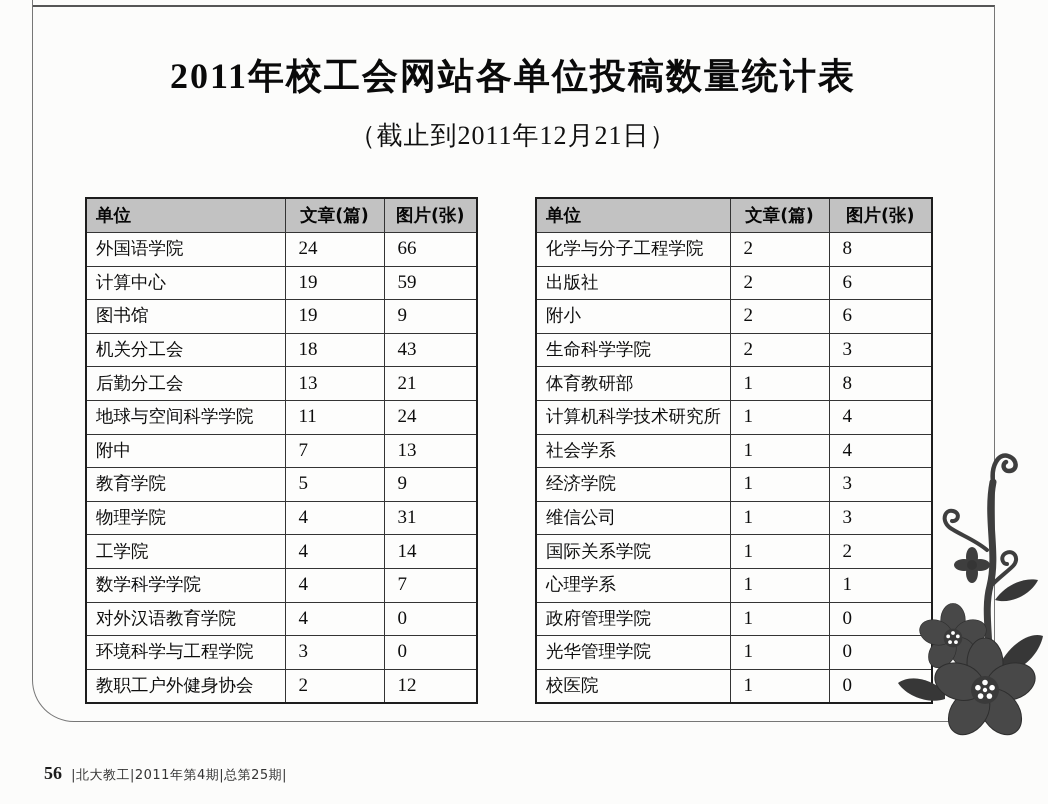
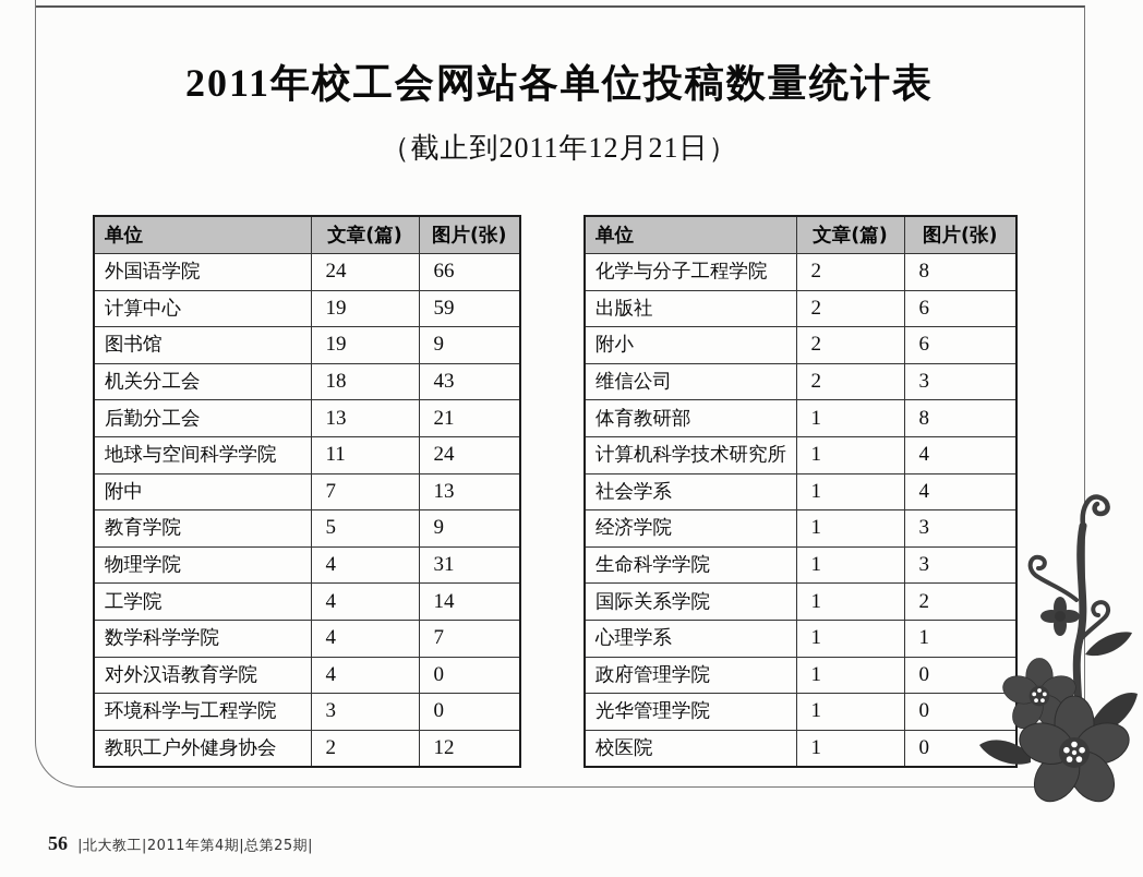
  2011年校工会网站各单位投稿数量统计表
  （截止到2011年12月21日）
  单位	文章(篇)	图片(张)
  外国语学院	24	66
  计算中心	19	59
  图书馆	19	9
  机关分工会	18	43
  后勤分工会	13	21
  地球与空间科学学院	11	24
  附中	7	13
  教育学院	5	9
  物理学院	4	31
  工学院	4	14
  数学科学学院	4	7
  对外汉语教育学院	4	0
  环境科学与工程学院	3	0
  教职工户外健身协会	2	12
  单位	文章(篇)	图片(张)
  化学与分子工程学院	2	8
  出版社	2	6
  附小	2	6
- 生命科学学院	2	3
+ 维信公司	2	3
  体育教研部	1	8
  计算机科学技术研究所	1	4
  社会学系	1	4
  经济学院	1	3
- 维信公司	1	3
+ 生命科学学院	1	3
  国际关系学院	1	2
  心理学系	1	1
  政府管理学院	1	0
  光华管理学院	1	0
  校医院	1	0
  56 |北大教工|2011年第4期|总第25期|
